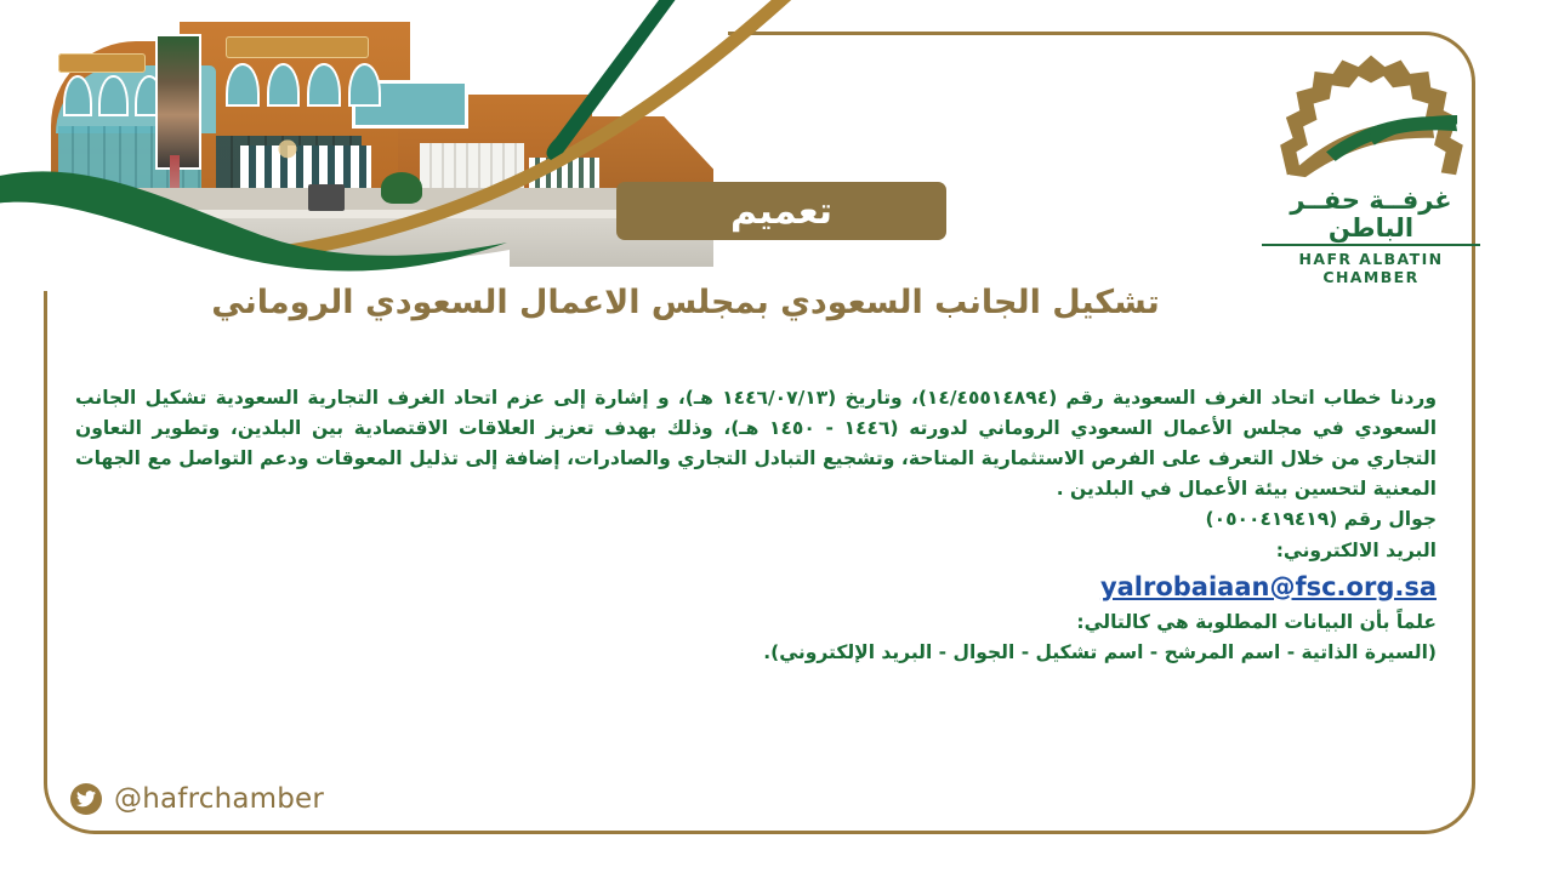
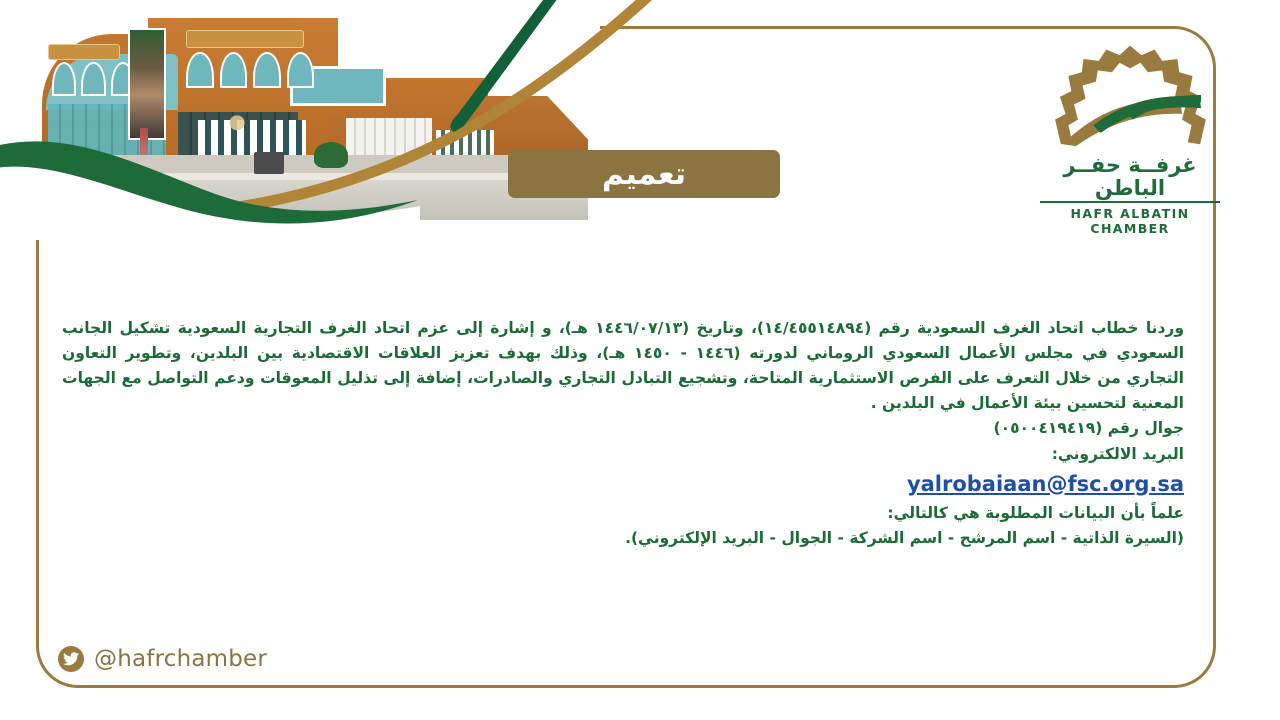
  تعميم
  غرفــة حفــر الباطن
  HAFR ALBATIN CHAMBER
- تشكيل الجانب السعودي بمجلس الاعمال السعودي الروماني
  وردنا خطاب اتحاد الغرف السعودية رقم (١٤/٤٥٥١٤٨٩٤)، وتاريخ (١٤٤٦/٠٧/١٣ هـ)، و إشارة إلى عزم اتحاد الغرف التجارية السعودية تشكيل الجانب السعودي في مجلس الأعمال السعودي الروماني لدورته (١٤٤٦ - ١٤٥٠ هـ)، وذلك بهدف تعزيز العلاقات الاقتصادية بين البلدين، وتطوير التعاون التجاري من خلال التعرف على الفرص الاستثمارية المتاحة، وتشجيع التبادل التجاري والصادرات، إضافة إلى تذليل المعوقات ودعم التواصل مع الجهات المعنية لتحسين بيئة الأعمال في البلدين .
  جوال رقم (٠٥٠٠٤١٩٤١٩)
  البريد الالكتروني:
  yalrobaiaan@fsc.org.sa
  علماً بأن البيانات المطلوبة هي كالتالي:
- (السيرة الذاتية - اسم المرشح - اسم تشكيل - الجوال - البريد الإلكتروني).
+ (السيرة الذاتية - اسم المرشح - اسم الشركة - الجوال - البريد الإلكتروني).
  @hafrchamber
